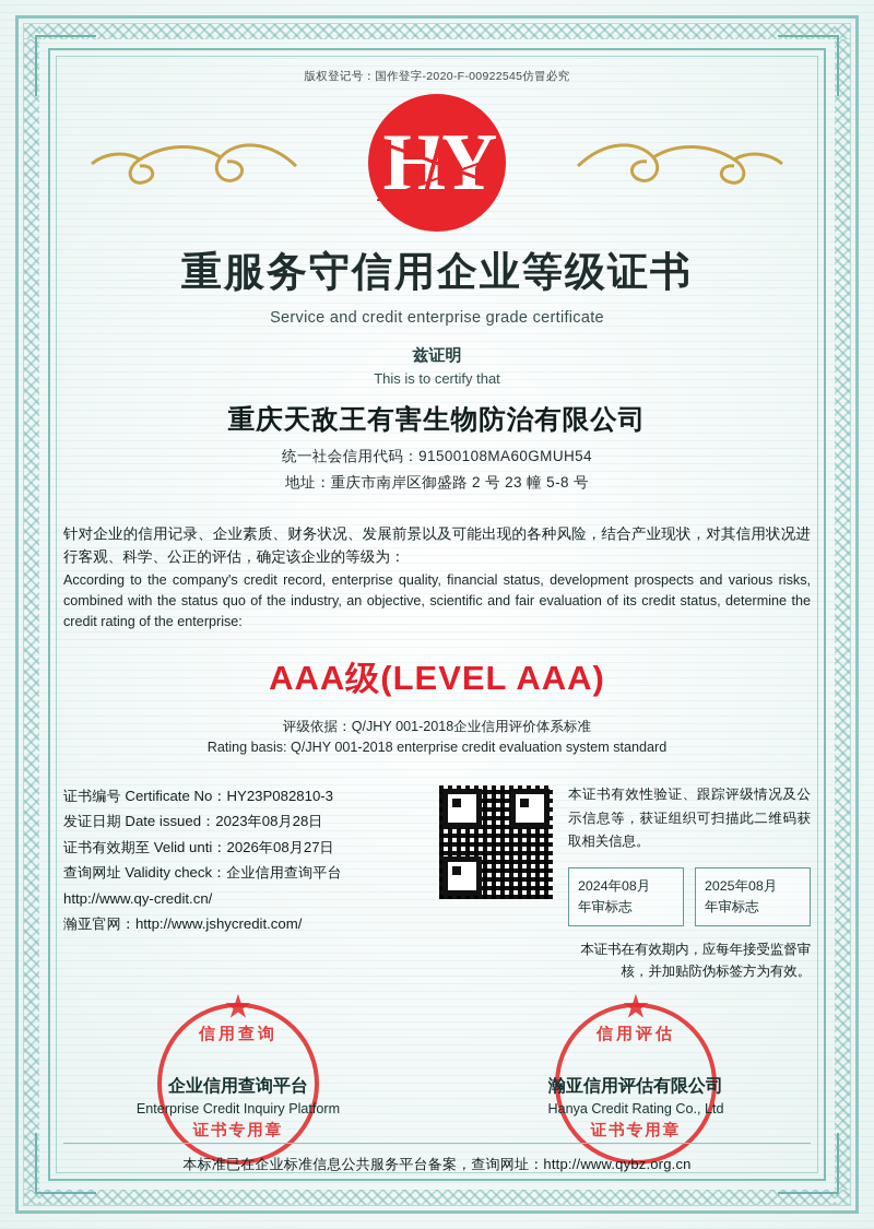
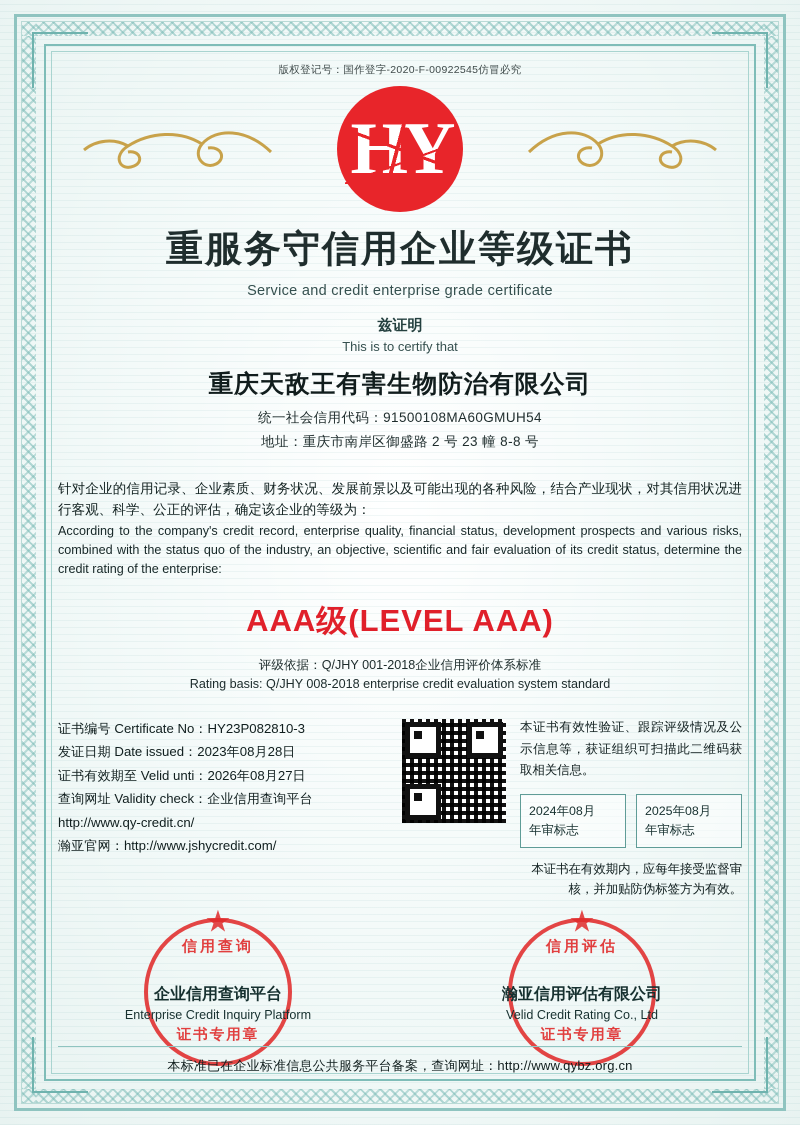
  版权登记号：国作登字-2020-F-00922545仿冒必究
  HY
  重服务守信用企业等级证书
  Service and credit enterprise grade certificate
  兹证明
  This is to certify that
  重庆天敌王有害生物防治有限公司
  统一社会信用代码：91500108MA60GMUH54
- 地址：重庆市南岸区御盛路 2 号 23 幢 5-8 号
+ 地址：重庆市南岸区御盛路 2 号 23 幢 8-8 号
  针对企业的信用记录、企业素质、财务状况、发展前景以及可能出现的各种风险，结合产业现状，对其信用状况进行客观、科学、公正的评估，确定该企业的等级为：
  According to the company's credit record, enterprise quality, financial status, development prospects and various risks, combined with the status quo of the industry, an objective, scientific and fair evaluation of its credit status, determine the credit rating of the enterprise:
  AAA级(LEVEL AAA)
  评级依据：Q/JHY 001-2018企业信用评价体系标准
- Rating basis: Q/JHY 001-2018 enterprise credit evaluation system standard
+ Rating basis: Q/JHY 008-2018 enterprise credit evaluation system standard
  证书编号 Certificate No：HY23P082810-3
  发证日期 Date issued：2023年08月28日
  证书有效期至 Velid unti：2026年08月27日
  查询网址 Validity check：企业信用查询平台
  http://www.qy-credit.cn/
  瀚亚官网：http://www.jshycredit.com/
  本证书有效性验证、跟踪评级情况及公示信息等，获证组织可扫描此二维码获取相关信息。
  2024年08月
  年审标志
  2025年08月
  年审标志
  本证书在有效期内，应每年接受监督审核，并加贴防伪标签方为有效。
  信用查询
  ★
  证书专用章
  企业信用查询平台
  Enterprise Credit Inquiry Platform
  信用评估
  ★
  证书专用章
  瀚亚信用评估有限公司
- Hanya Credit Rating Co., Ltd
+ Velid Credit Rating Co., Ltd
  本标准已在企业标准信息公共服务平台备案，查询网址：http://www.qybz.org.cn
